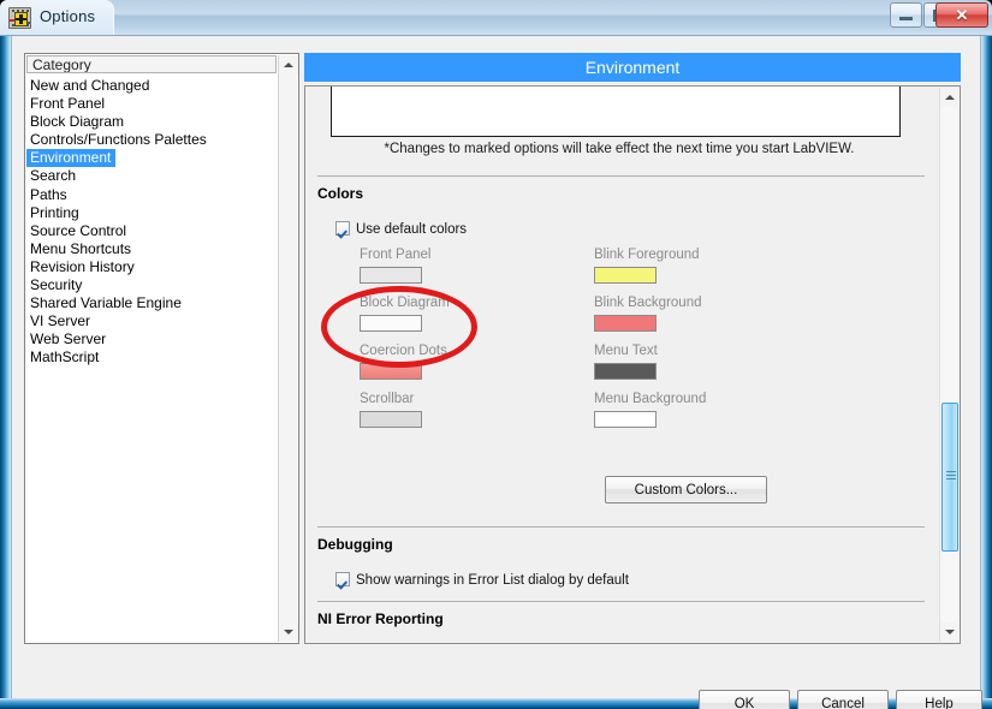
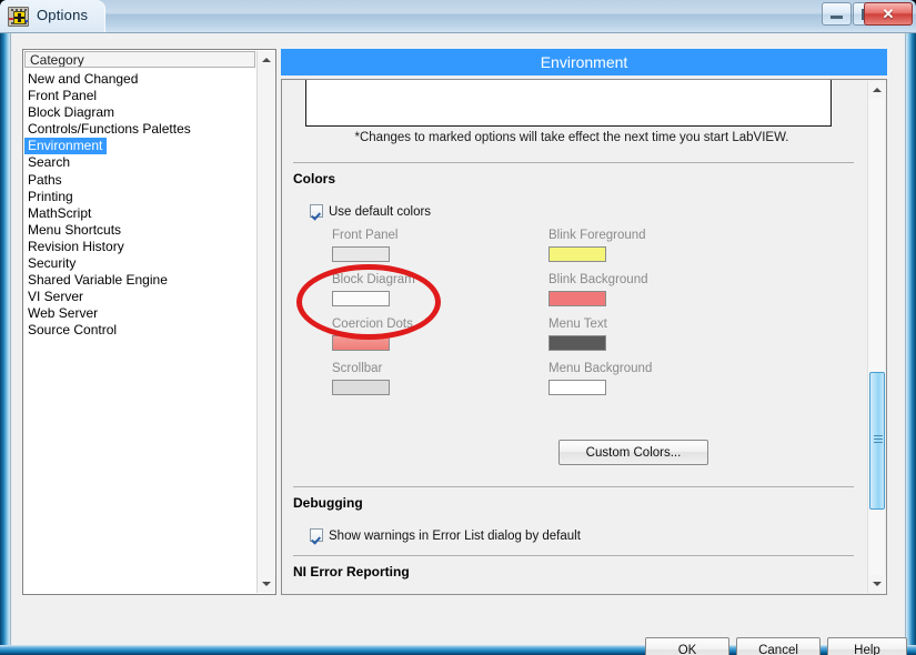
  Options
  ✕
  Category
  New and Changed
  Front Panel
  Block Diagram
  Controls/Functions Palettes
  Environment
  Search
  Paths
  Printing
- Source Control
+ MathScript
  Menu Shortcuts
  Revision History
  Security
  Shared Variable Engine
  VI Server
  Web Server
- MathScript
+ Source Control
  Environment
  *Changes to marked options will take effect the next time you start LabVIEW.
  Colors
  Use default colors
  Front Panel
  Block Diagram
  Coercion Dots
  Scrollbar
  Blink Foreground
  Blink Background
  Menu Text
  Menu Background
  Custom Colors...
  Debugging
  Show warnings in Error List dialog by default
  NI Error Reporting
  OK
  Cancel
  Help
